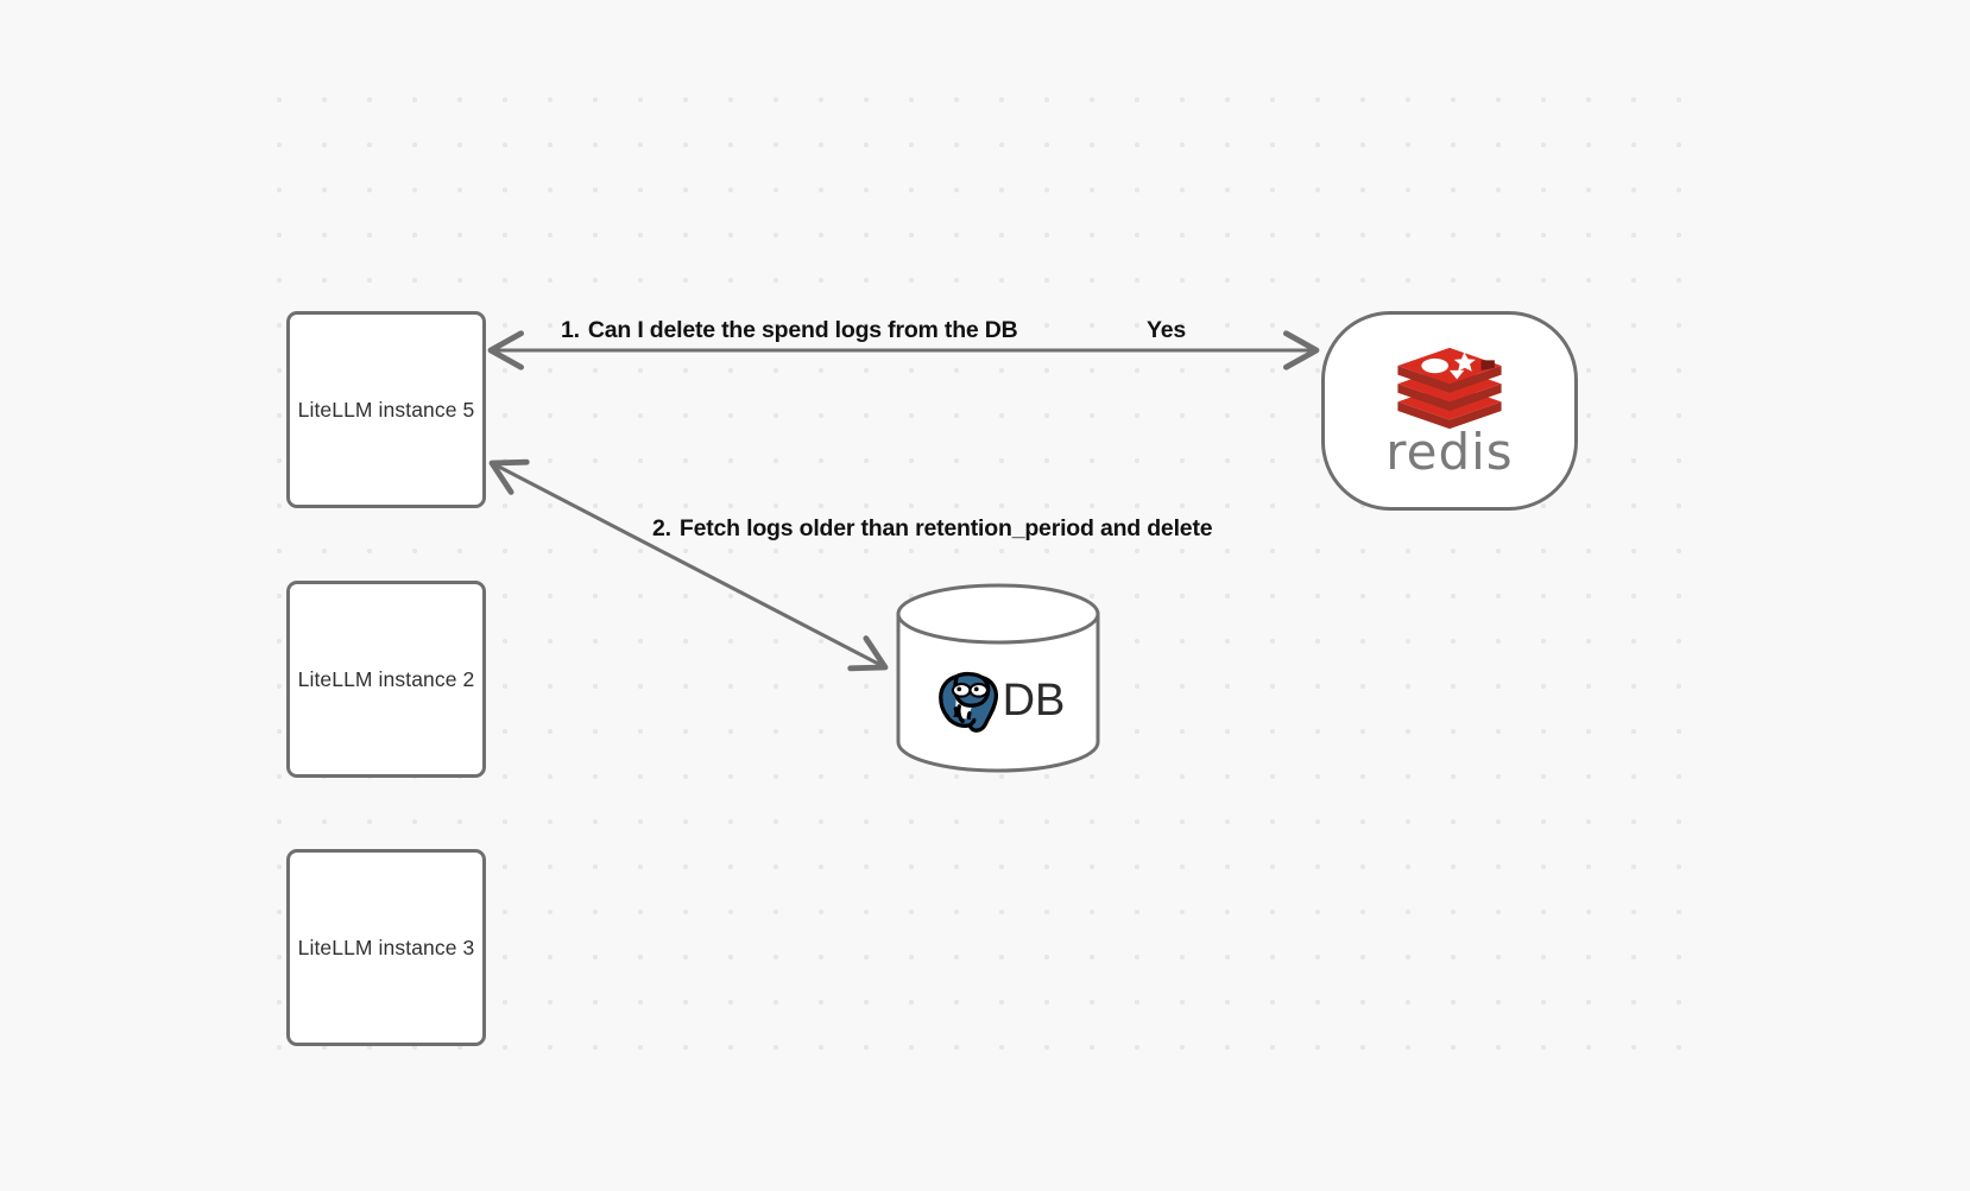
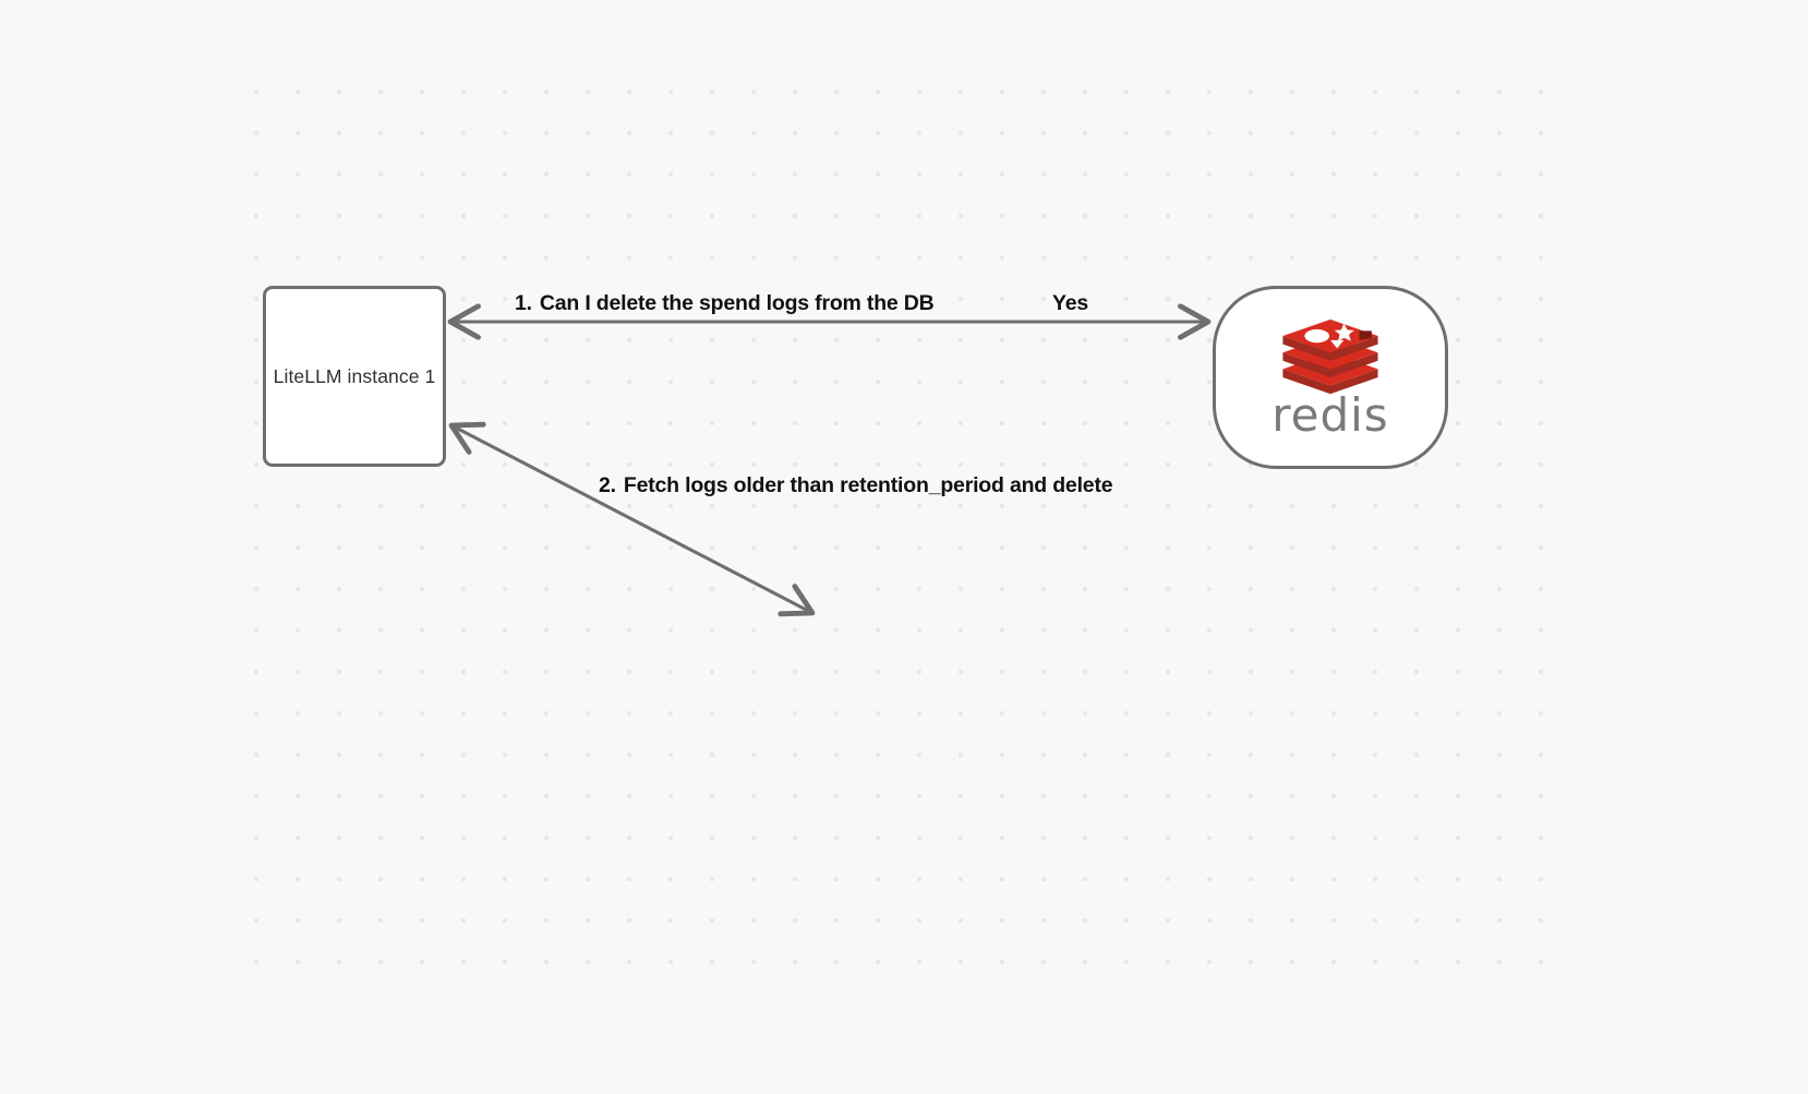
- LiteLLM instance 5
+ LiteLLM instance 1
- LiteLLM instance 2
- LiteLLM instance 3
  redis
- DB
  1. Can I delete the spend logs from the DB
  Yes
  2. Fetch logs older than retention_period and delete
